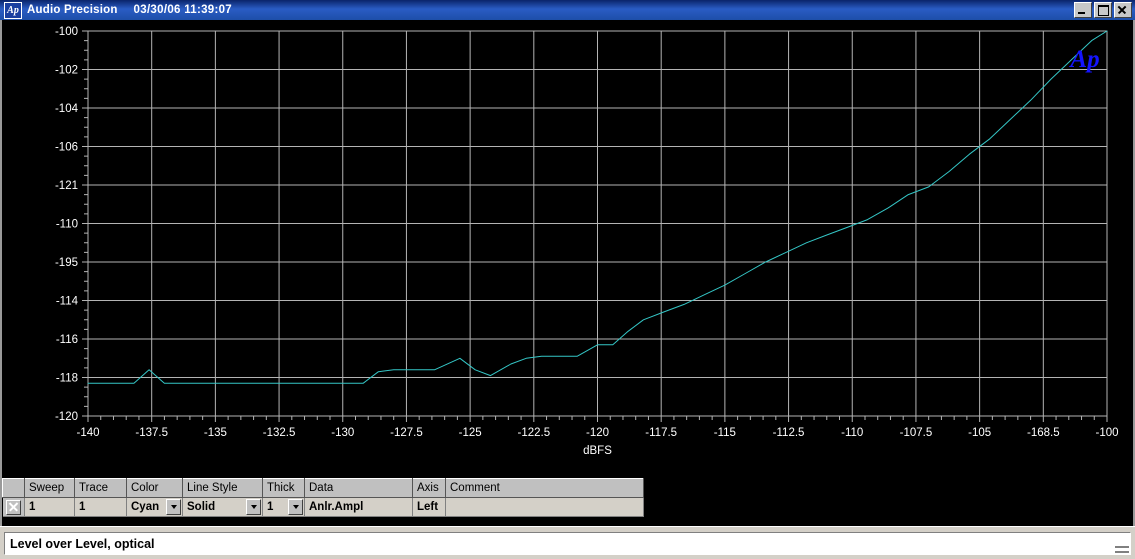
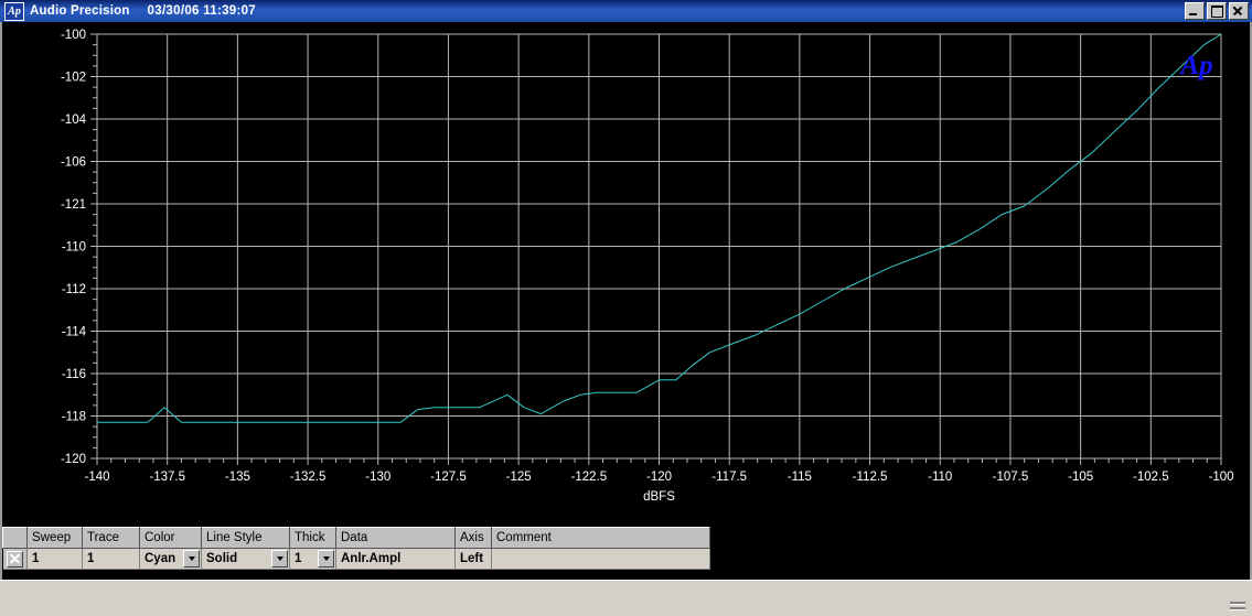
  Ap
  Audio Precision
  03/30/06 11:39:07
  -140
  -137.5
  -135
  -132.5
  -130
  -127.5
  -125
  -122.5
  -120
  -117.5
  -115
  -112.5
  -110
  -107.5
  -105
- -168.5
+ -102.5
  -100
  -100
  -102
  -104
  -106
  -121
  -110
- -195
+ -112
  -114
  -116
  -118
  -120
  dBFS
  Ap
  	Sweep	Trace	Color	Line Style	Thick	Data	Axis	Comment
  	1	1	Cyan	Solid	1	Anlr.Ampl	Left
- Level over Level, optical
